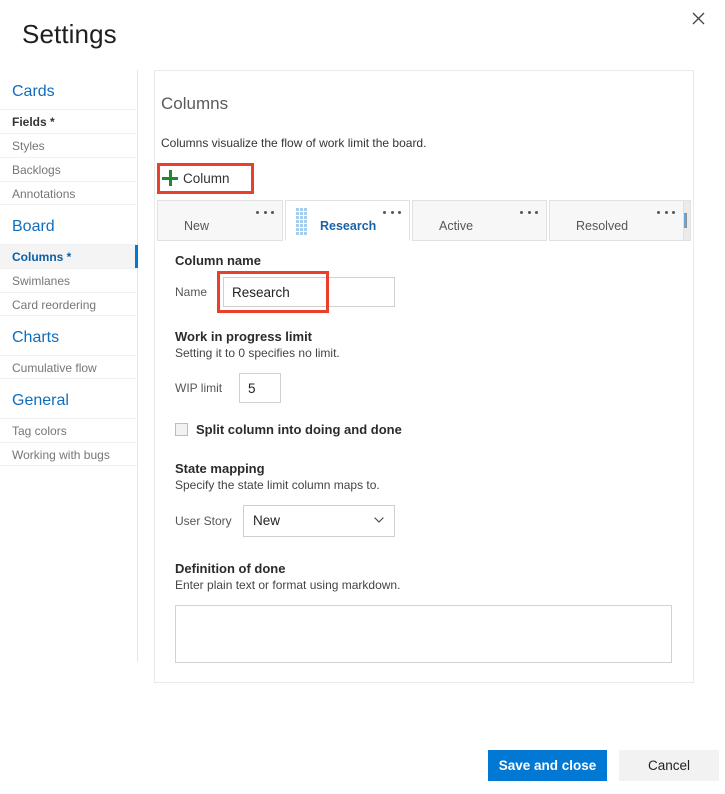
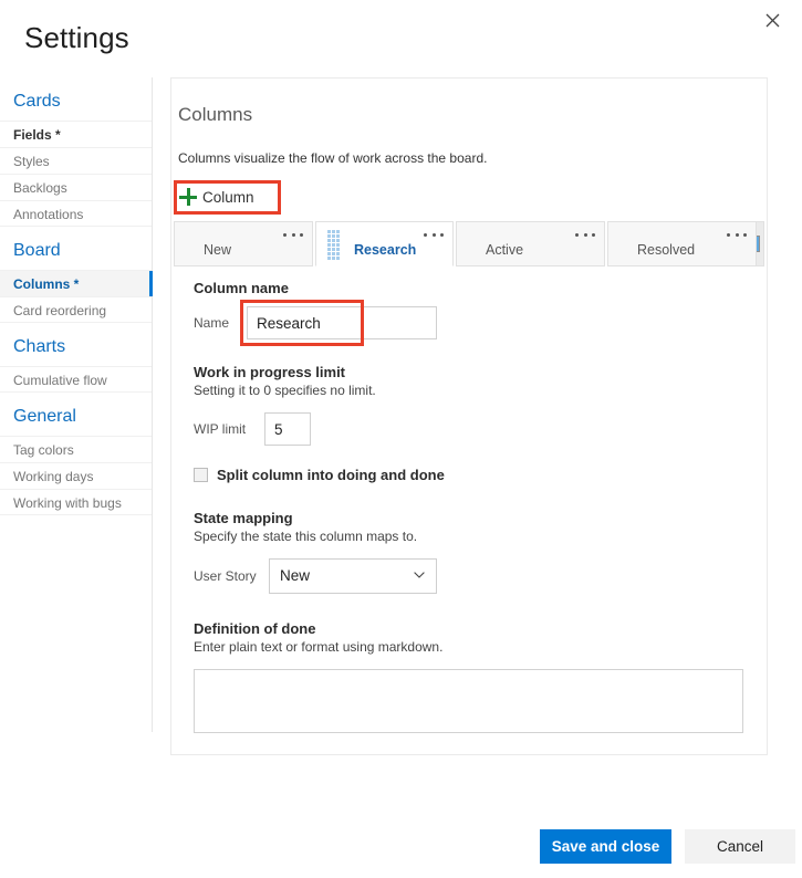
  Settings
  Cards
  Fields *
  Styles
  Backlogs
  Annotations
  Board
  Columns *
- Swimlanes
  Card reordering
  Charts
  Cumulative flow
  General
  Tag colors
+ Working days
  Working with bugs
  Columns
- Columns visualize the flow of work limit the board.
+ Columns visualize the flow of work across the board.
  Column
  New
  Research
  Active
  Resolved
  Column name
  Name
  Research
  Work in progress limit
  Setting it to 0 specifies no limit.
  WIP limit
  5
  Split column into doing and done
  State mapping
- Specify the state limit column maps to.
+ Specify the state this column maps to.
  User Story
  New
  Definition of done
  Enter plain text or format using markdown.
  Save and close
  Cancel
